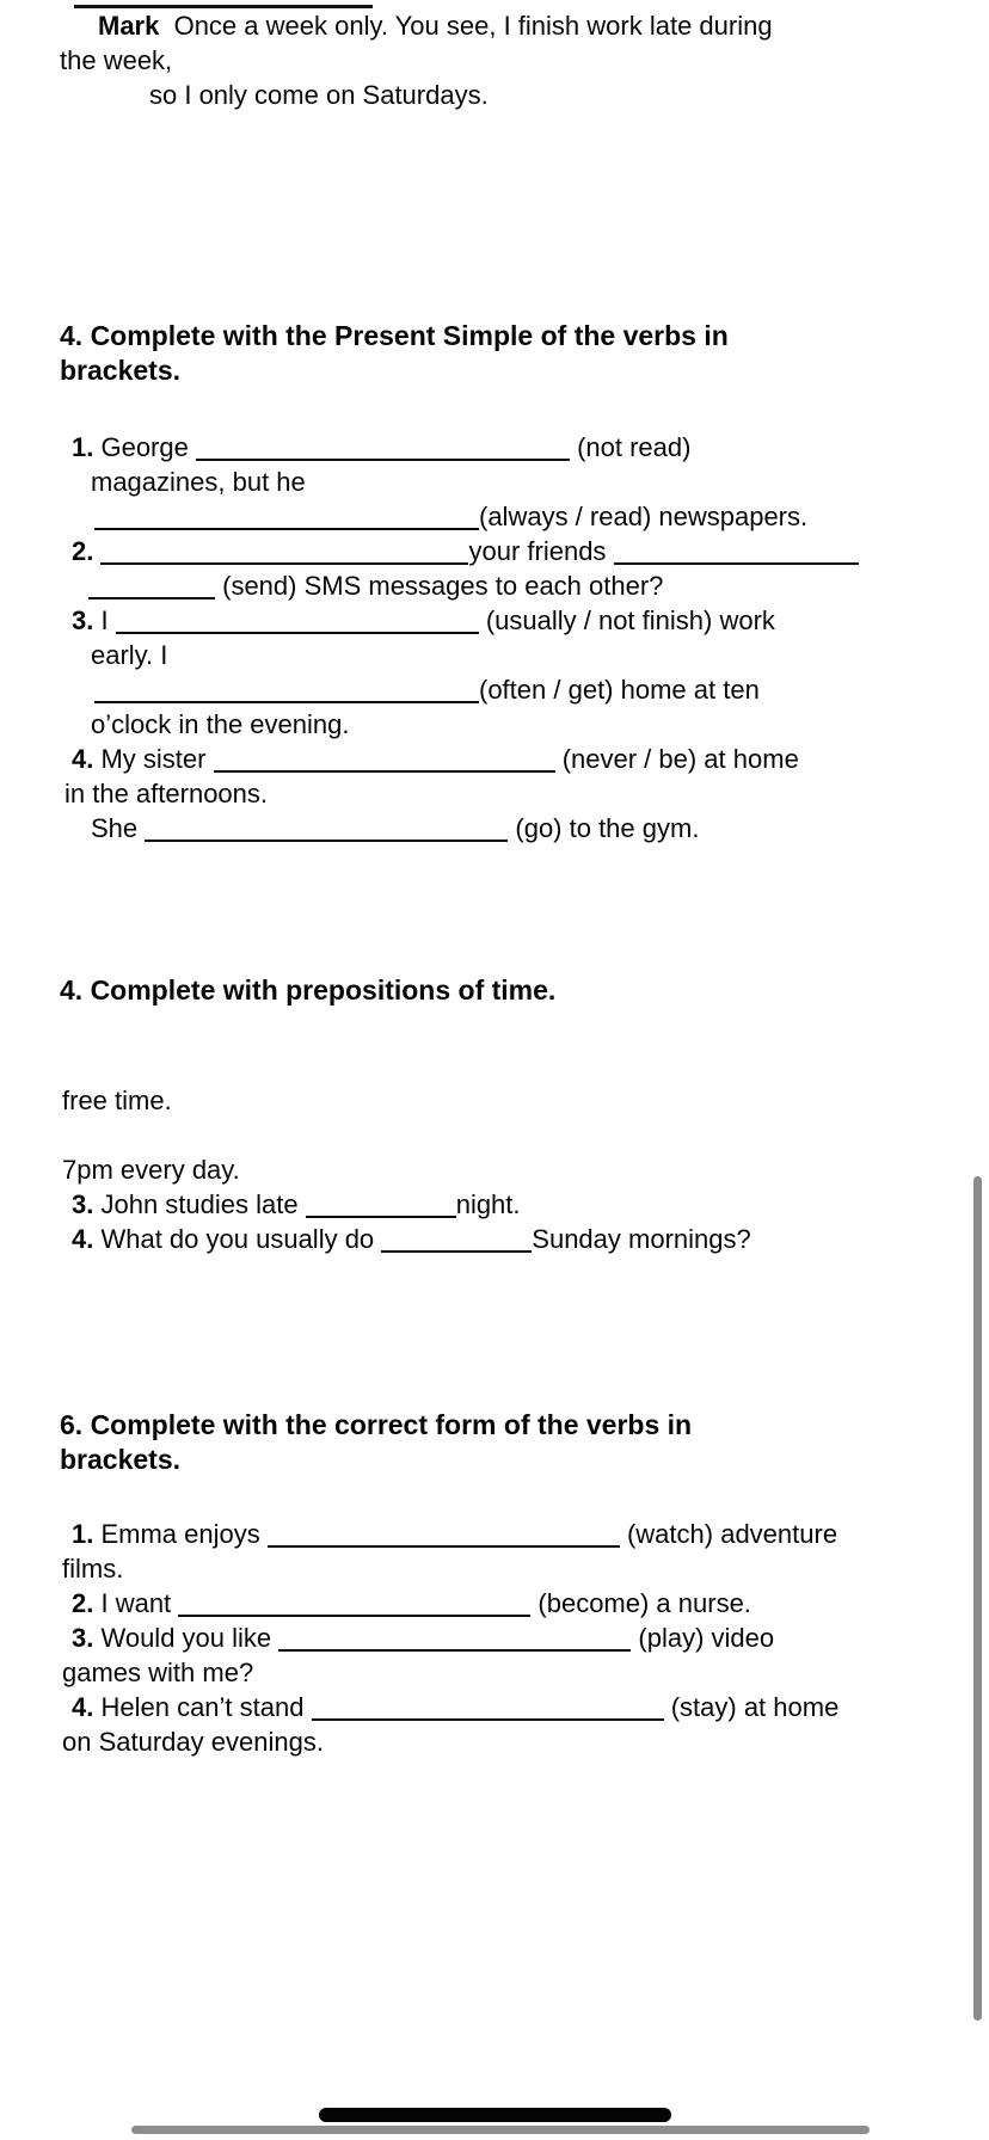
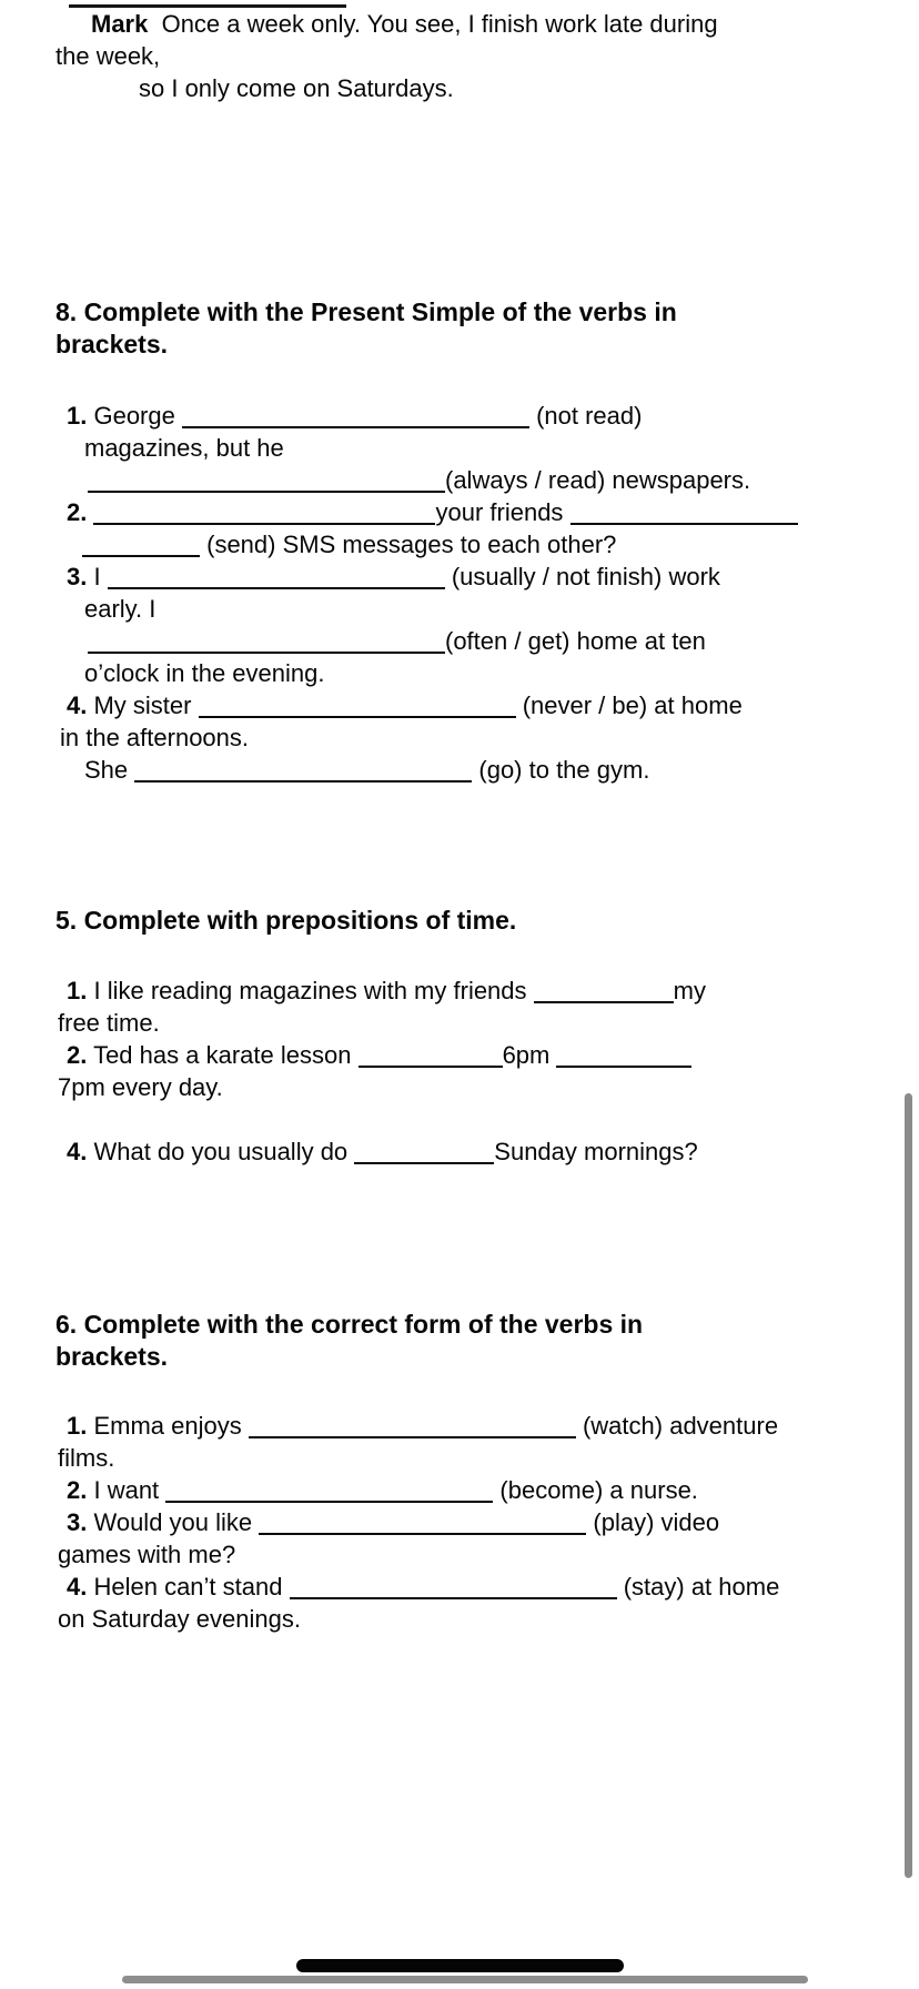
  Mark Once a week only. You see, I finish work late during
  the week,
  so I only come on Saturdays.
- 4. Complete with the Present Simple of the verbs in
+ 8. Complete with the Present Simple of the verbs in
  brackets.
  1. George (not read)
  magazines, but he
  (always / read) newspapers.
  2. your friends
  (send) SMS messages to each other?
  3. I (usually / not finish) work
  early. I
  (often / get) home at ten
  o’clock in the evening.
  4. My sister (never / be) at home
  in the afternoons.
  She (go) to the gym.
- 4. Complete with prepositions of time.
+ 5. Complete with prepositions of time.
+ 1. I like reading magazines with my friends my
  free time.
+ 2. Ted has a karate lesson 6pm
  7pm every day.
- 3. John studies late night.
  4. What do you usually do Sunday mornings?
  6. Complete with the correct form of the verbs in
  brackets.
  1. Emma enjoys (watch) adventure
  films.
  2. I want (become) a nurse.
  3. Would you like (play) video
  games with me?
  4. Helen can’t stand (stay) at home
  on Saturday evenings.
